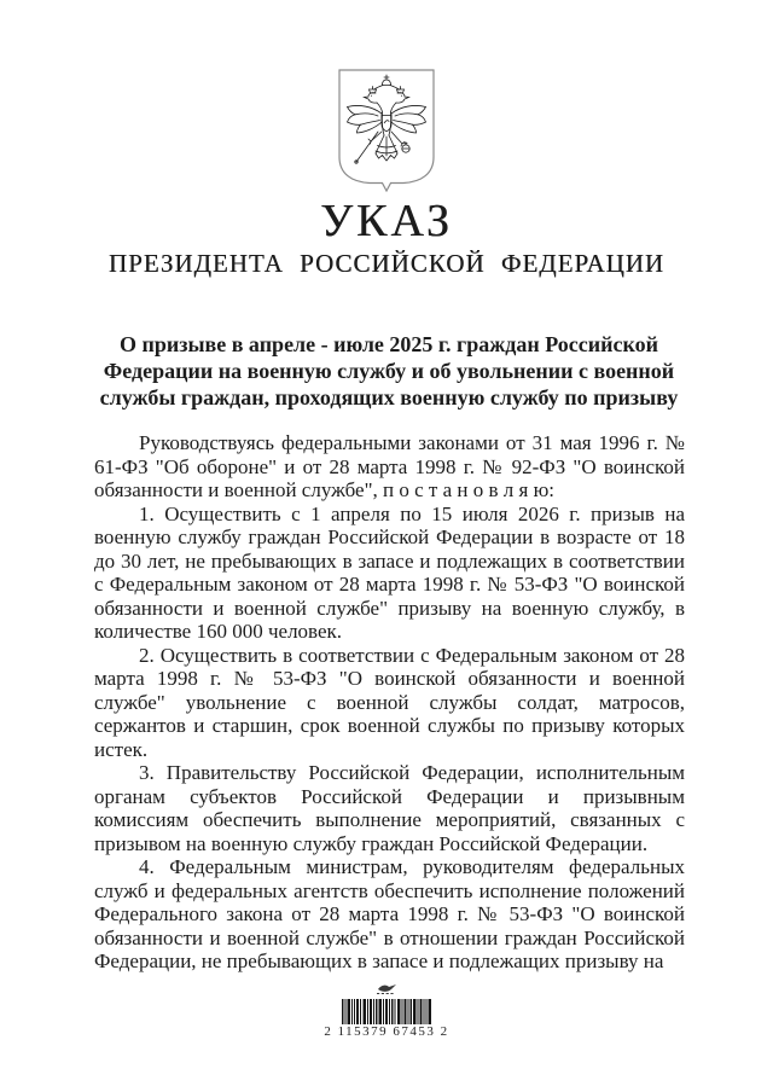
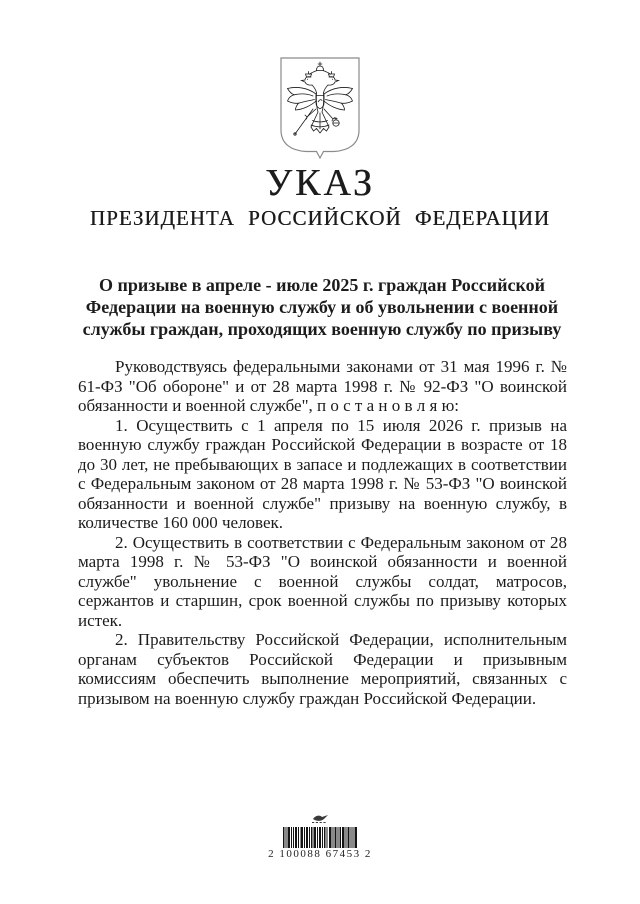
  УКАЗ
  ПРЕЗИДЕНТА РОССИЙСКОЙ ФЕДЕРАЦИИ
  О призыве в апреле - июле 2025 г. граждан Российской
  Федерации на военную службу и об увольнении с военной
  службы граждан, проходящих военную службу по призыву
  Руководствуясь федеральными законами от 31 мая 1996 г. № 61-ФЗ "Об обороне" и от 28 марта 1998 г. № 92-ФЗ "О воинской обязанности и военной службе", п о с т а н о в л я ю:
  1. Осуществить с 1 апреля по 15 июля 2026 г. призыв на военную службу граждан Российской Федерации в возрасте от 18 до 30 лет, не пребывающих в запасе и подлежащих в соответствии с Федеральным законом от 28 марта 1998 г. № 53-ФЗ "О воинской обязанности и военной службе" призыву на военную службу, в количестве 160 000 человек.
  2. Осуществить в соответствии с Федеральным законом от 28 марта 1998 г. № 53-ФЗ "О воинской обязанности и военной службе" увольнение с военной службы солдат, матросов, сержантов и старшин, срок военной службы по призыву которых истек.
- 3. Правительству Российской Федерации, исполнительным органам субъектов Российской Федерации и призывным комиссиям обеспечить выполнение мероприятий, связанных с призывом на военную службу граждан Российской Федерации.
+ 2. Правительству Российской Федерации, исполнительным органам субъектов Российской Федерации и призывным комиссиям обеспечить выполнение мероприятий, связанных с призывом на военную службу граждан Российской Федерации.
- 4. Федеральным министрам, руководителям федеральных служб и федеральных агентств обеспечить исполнение положений Федерального закона от 28 марта 1998 г. № 53-ФЗ "О воинской обязанности и военной службе" в отношении граждан Российской Федерации, не пребывающих в запасе и подлежащих призыву на
- 2 115379 67453 2
+ 2 100088 67453 2
